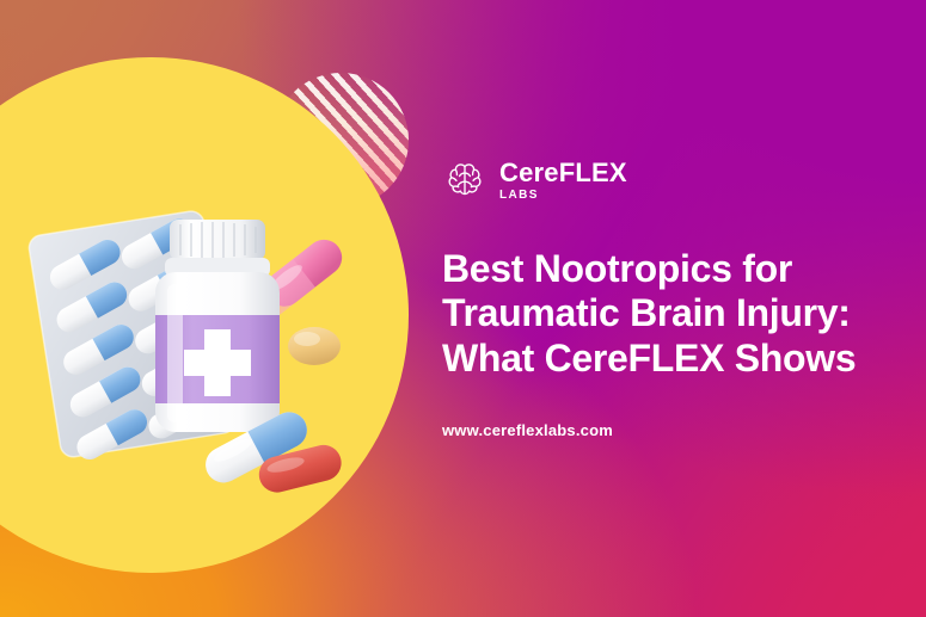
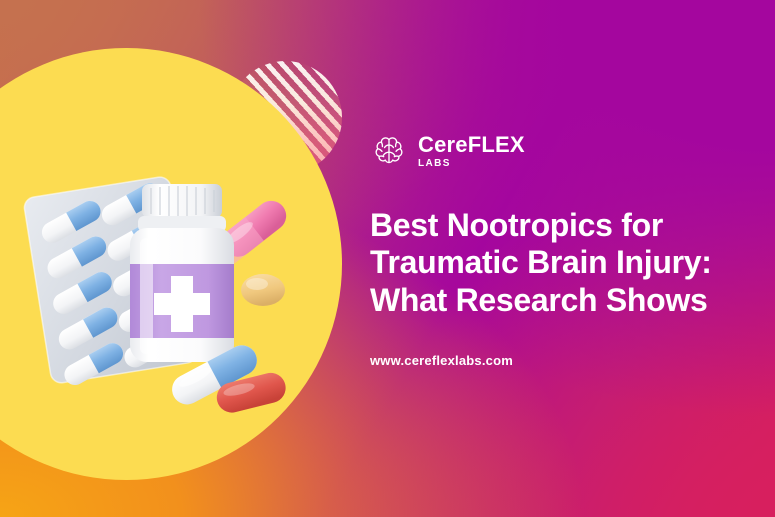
  CereFLEX
  LABS
- Best Nootropics for Traumatic Brain Injury: What CereFLEX Shows
+ Best Nootropics for Traumatic Brain Injury: What Research Shows
  www.cereflexlabs.com
